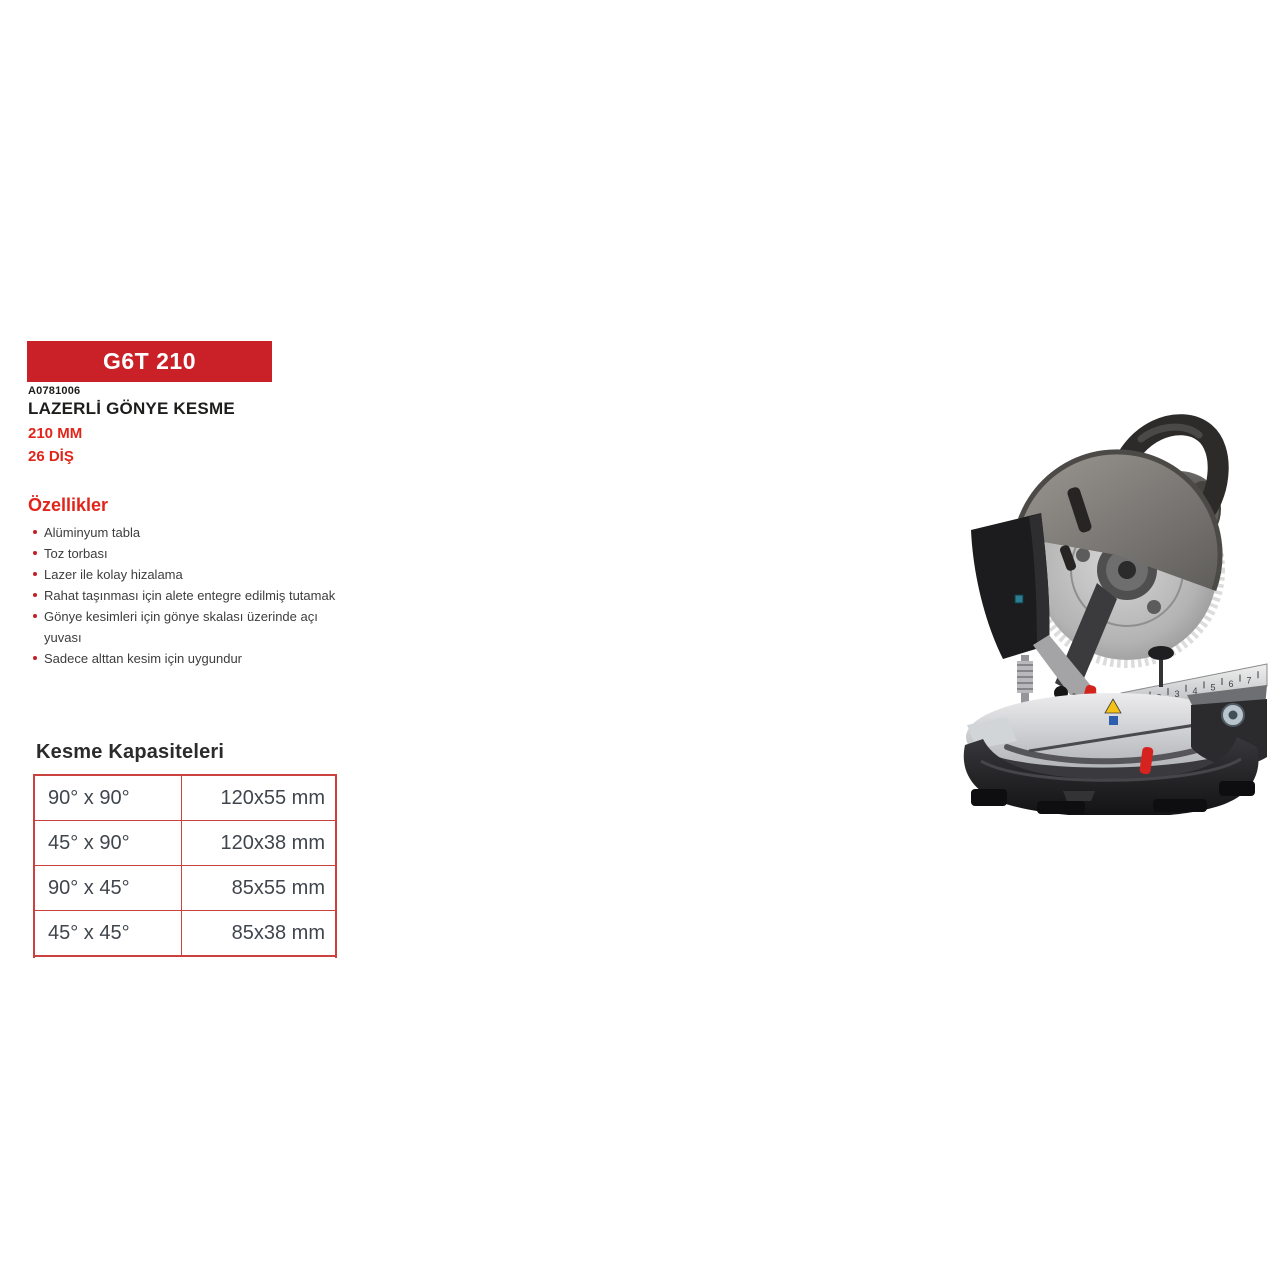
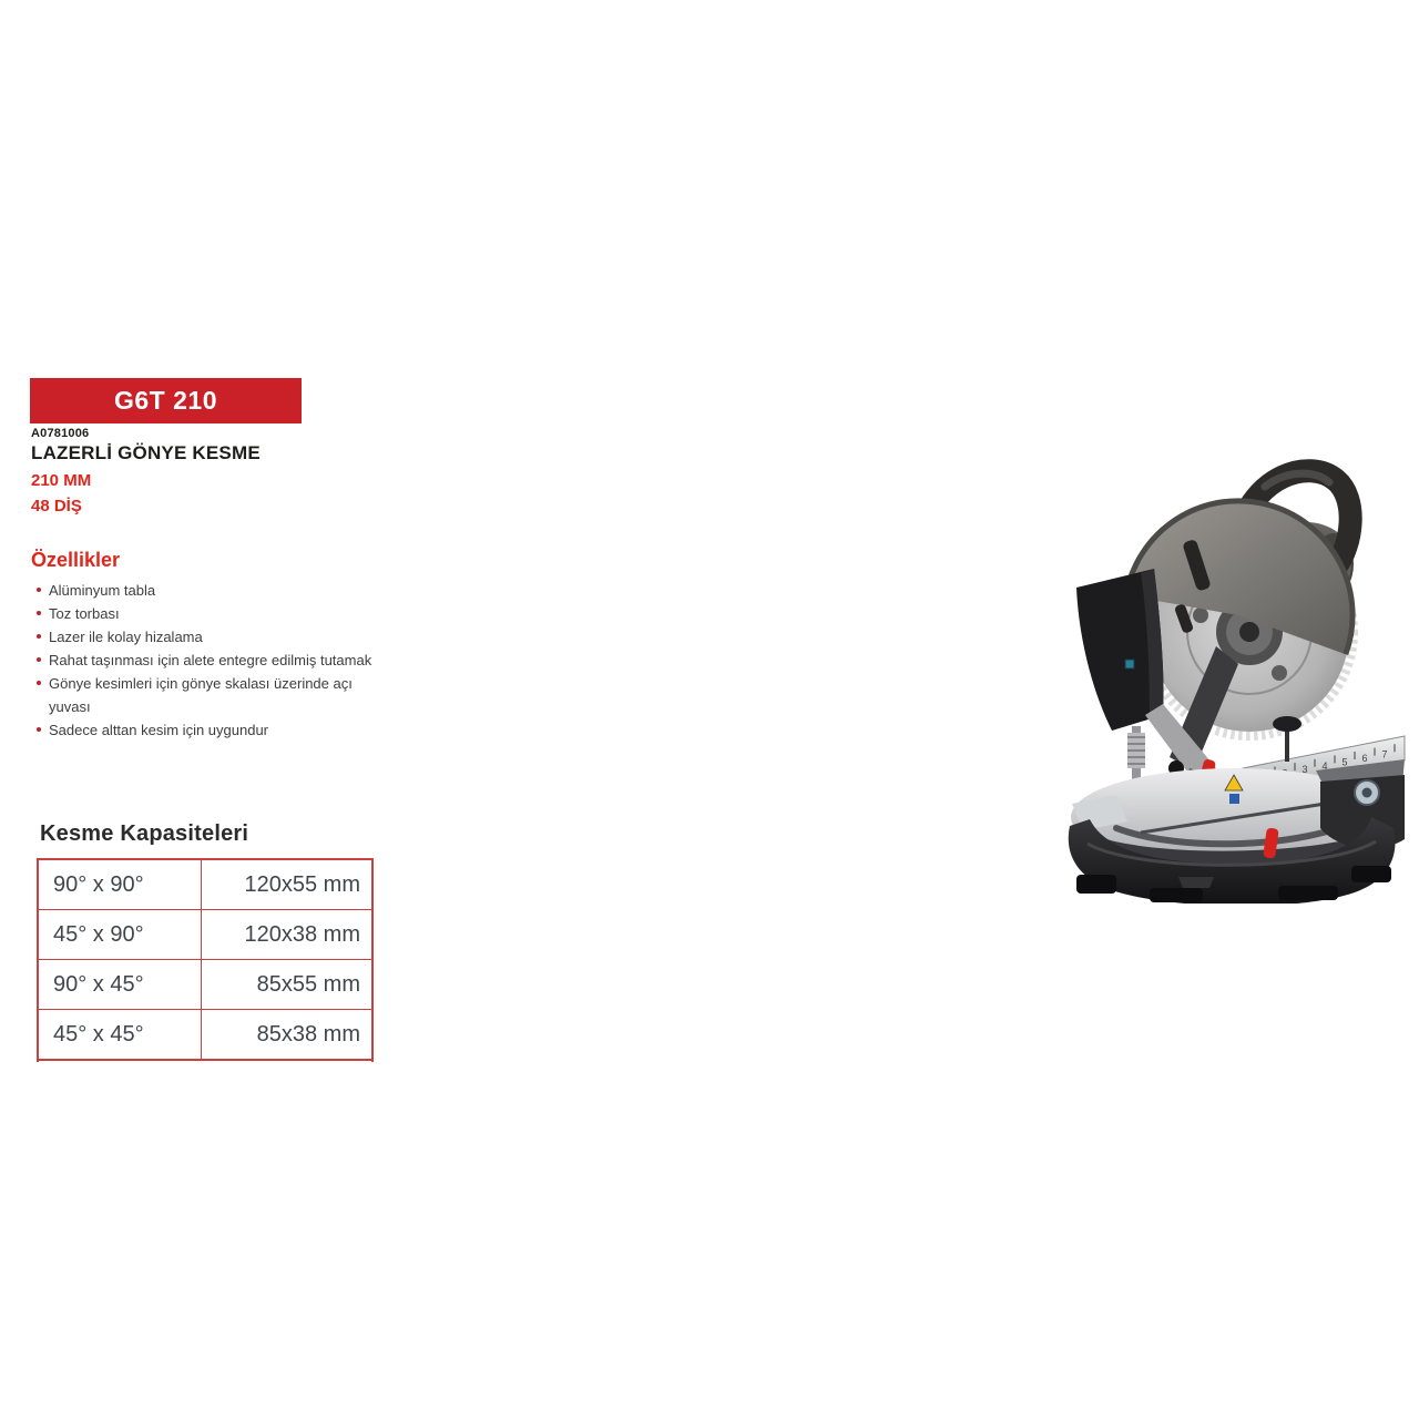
  G6T 210
  A0781006
  LAZERLİ GÖNYE KESME
  210 MM
- 26 DİŞ
+ 48 DİŞ
  Özellikler
  Alüminyum tabla
  Toz torbası
  Lazer ile kolay hizalama
  Rahat taşınması için alete entegre edilmiş tutamak
  Gönye kesimleri için gönye skalası üzerinde açı yuvası
  Sadece alttan kesim için uygundur
  Kesme Kapasiteleri
  90° x 90°
  120x55 mm
  45° x 90°
  120x38 mm
  90° x 45°
  85x55 mm
  45° x 45°
  85x38 mm
  3
  4
  5
  6
  7
